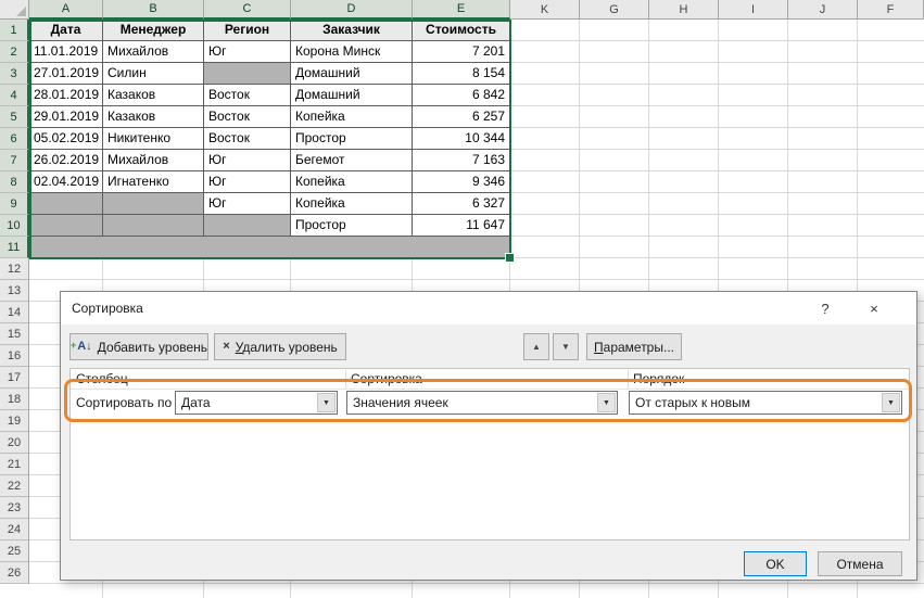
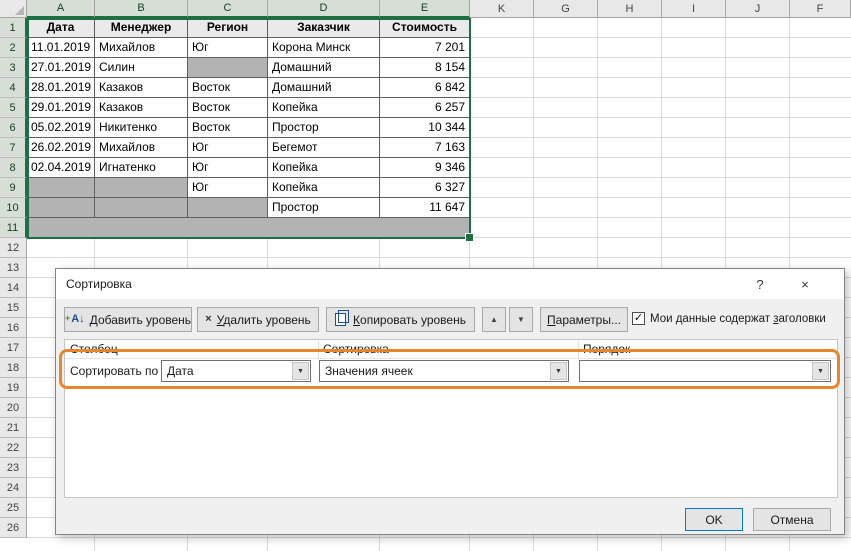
  Дата
  Менеджер
  Регион
  Заказчик
  Стоимость
  11.01.2019
  Михайлов
  Юг
  Корона Минск
  7 201
  27.01.2019
  Силин
  Домашний
  8 154
  28.01.2019
  Казаков
  Восток
  Домашний
  6 842
  29.01.2019
  Казаков
  Восток
  Копейка
  6 257
  05.02.2019
  Никитенко
  Восток
  Простор
  10 344
  26.02.2019
  Михайлов
  Юг
  Бегемот
  7 163
  02.04.2019
  Игнатенко
  Юг
  Копейка
  9 346
  Юг
  Копейка
  6 327
  Простор
  11 647
  A
  B
  C
  D
  E
  K
  G
  H
  I
  J
  F
  1
  2
  3
  4
  5
  6
  7
  8
  9
  10
  11
  12
  13
  14
  15
  16
  17
  18
  19
  20
  21
  22
  23
  24
  25
  26
  Сортировка
  ?
  ×
  A↓
  Добавить уровень
  ×
  Удалить уровень
+ Копировать уровень
  ▲
  ▼
  Параметры...
+ ✓
+ Мои данные содержат заголовки
  Столбец
  Сортировка
  Порядок
  Сортировать по
  Дата
  Значения ячеек
- От старых к новым
  OK
  Отмена
